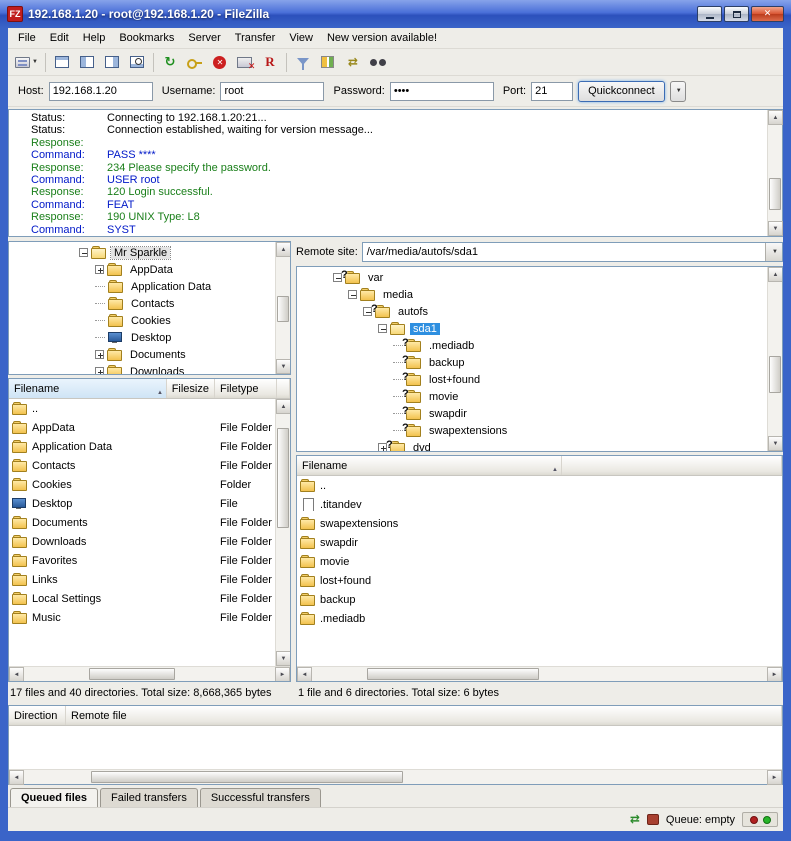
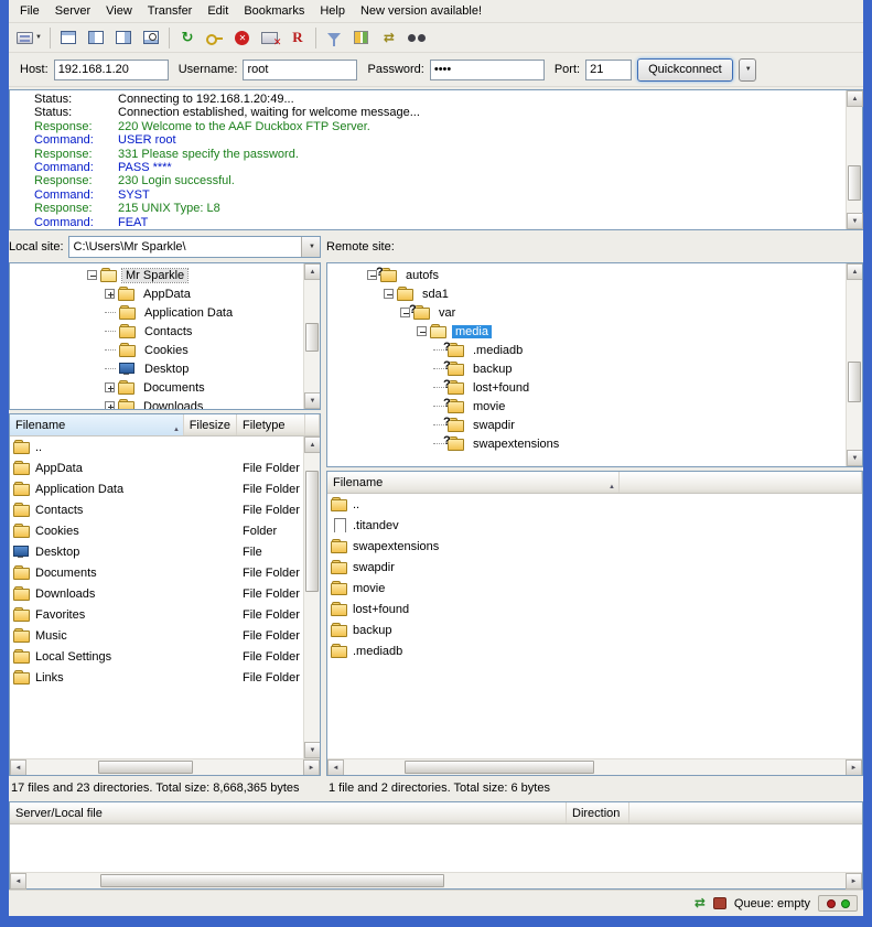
- FZ
- 192.168.1.20 - root@192.168.1.20 - FileZilla
  File
- Edit
+ Server
- Help
+ View
- Bookmarks
+ Transfer
- Server
+ Edit
- Transfer
+ Bookmarks
- View
+ Help
  New version available!
  Host:
  192.168.1.20
  Username:
  root
  Password:
  ••••
  Port:
  21
  Quickconnect
  Status:
- Connecting to 192.168.1.20:21...
+ Connecting to 192.168.1.20:49...
  Status:
- Connection established, waiting for version message...
+ Connection established, waiting for welcome message...
  Response:
+ 220 Welcome to the AAF Duckbox FTP Server.
  Command:
- PASS ****
+ USER root
  Response:
- 234 Please specify the password.
+ 331 Please specify the password.
  Command:
- USER root
+ PASS ****
  Response:
- 120 Login successful.
+ 230 Login successful.
  Command:
- FEAT
+ SYST
  Response:
- 190 UNIX Type: L8
+ 215 UNIX Type: L8
  Command:
- SYST
+ FEAT
+ Local site:
+ C:\Users\Mr Sparkle\
  Mr Sparkle
  AppData
  Application Data
  Contacts
  Cookies
  Desktop
  Documents
  Downloads
  Filename
  Filesize
  Filetype
  ..
  AppData
  File Folder
  Application Data
  File Folder
  Contacts
  File Folder
  Cookies
  Folder
  Desktop
  File
  Documents
  File Folder
  Downloads
  File Folder
  Favorites
  File Folder
- Links
+ Music
  File Folder
  Local Settings
  File Folder
- Music
+ Links
  File Folder
- 17 files and 40 directories. Total size: 8,668,365 bytes
+ 17 files and 23 directories. Total size: 8,668,365 bytes
  Remote site:
- /var/media/autofs/sda1
- var
+ autofs
- media
+ sda1
- autofs
+ var
- sda1
+ media
  .mediadb
  backup
  lost+found
  movie
  swapdir
  swapextensions
- dvd
  Filename
  ..
  .titandev
  swapextensions
  swapdir
  movie
  lost+found
  backup
  .mediadb
- 1 file and 6 directories. Total size: 6 bytes
+ 1 file and 2 directories. Total size: 6 bytes
+ Server/Local file
  Direction
- Remote file
- Queued files
- Failed transfers
- Successful transfers
  Queue: empty
